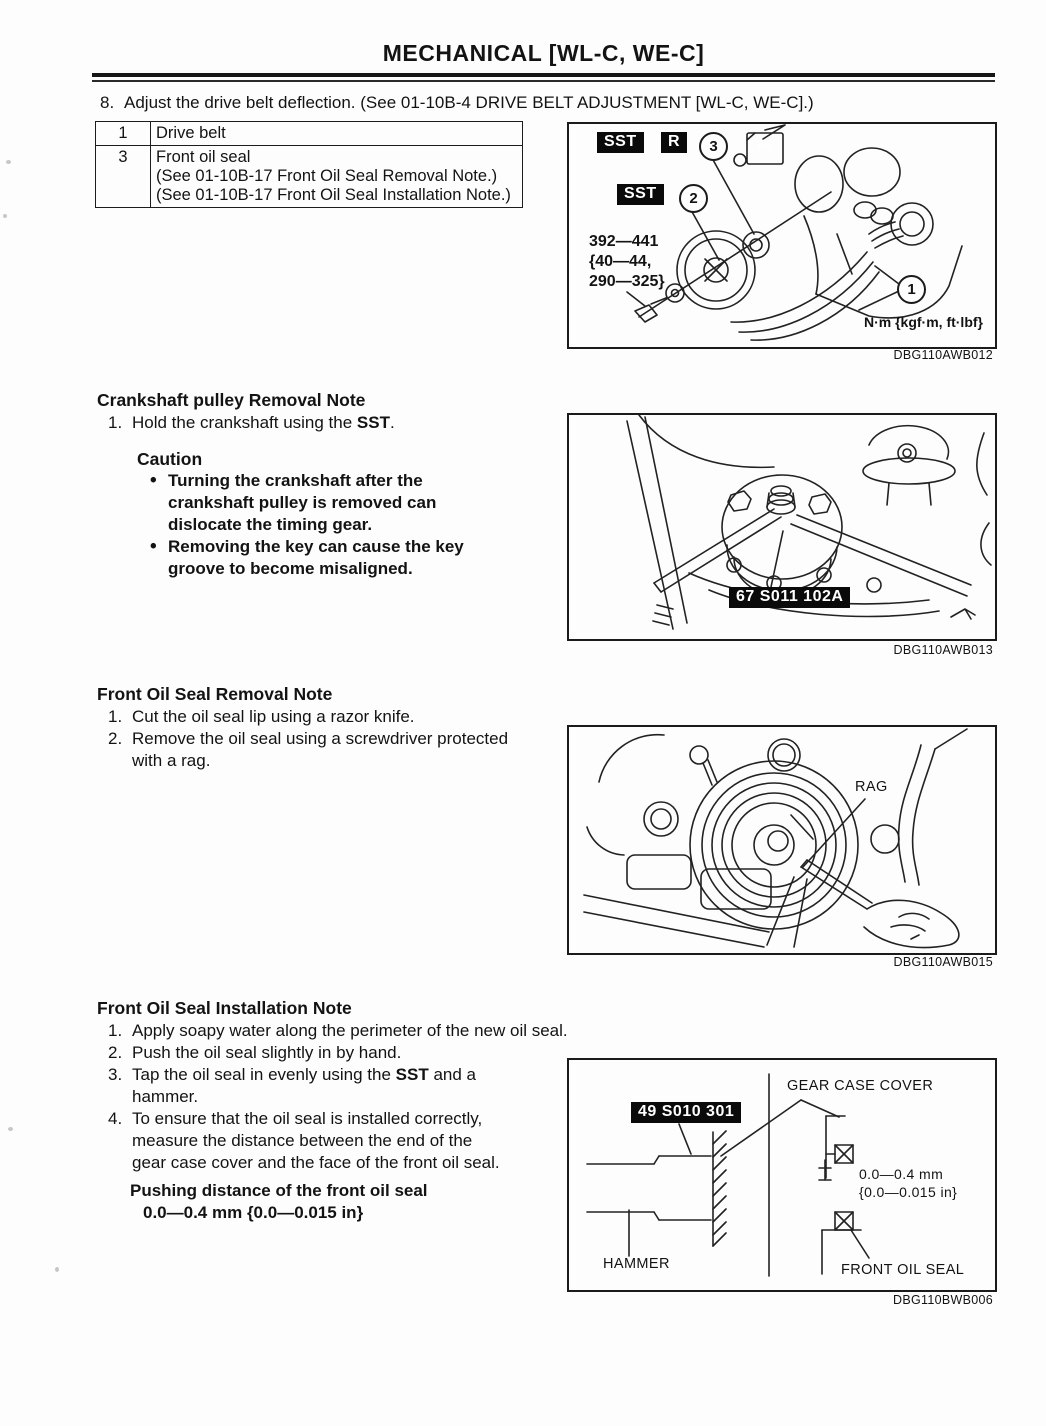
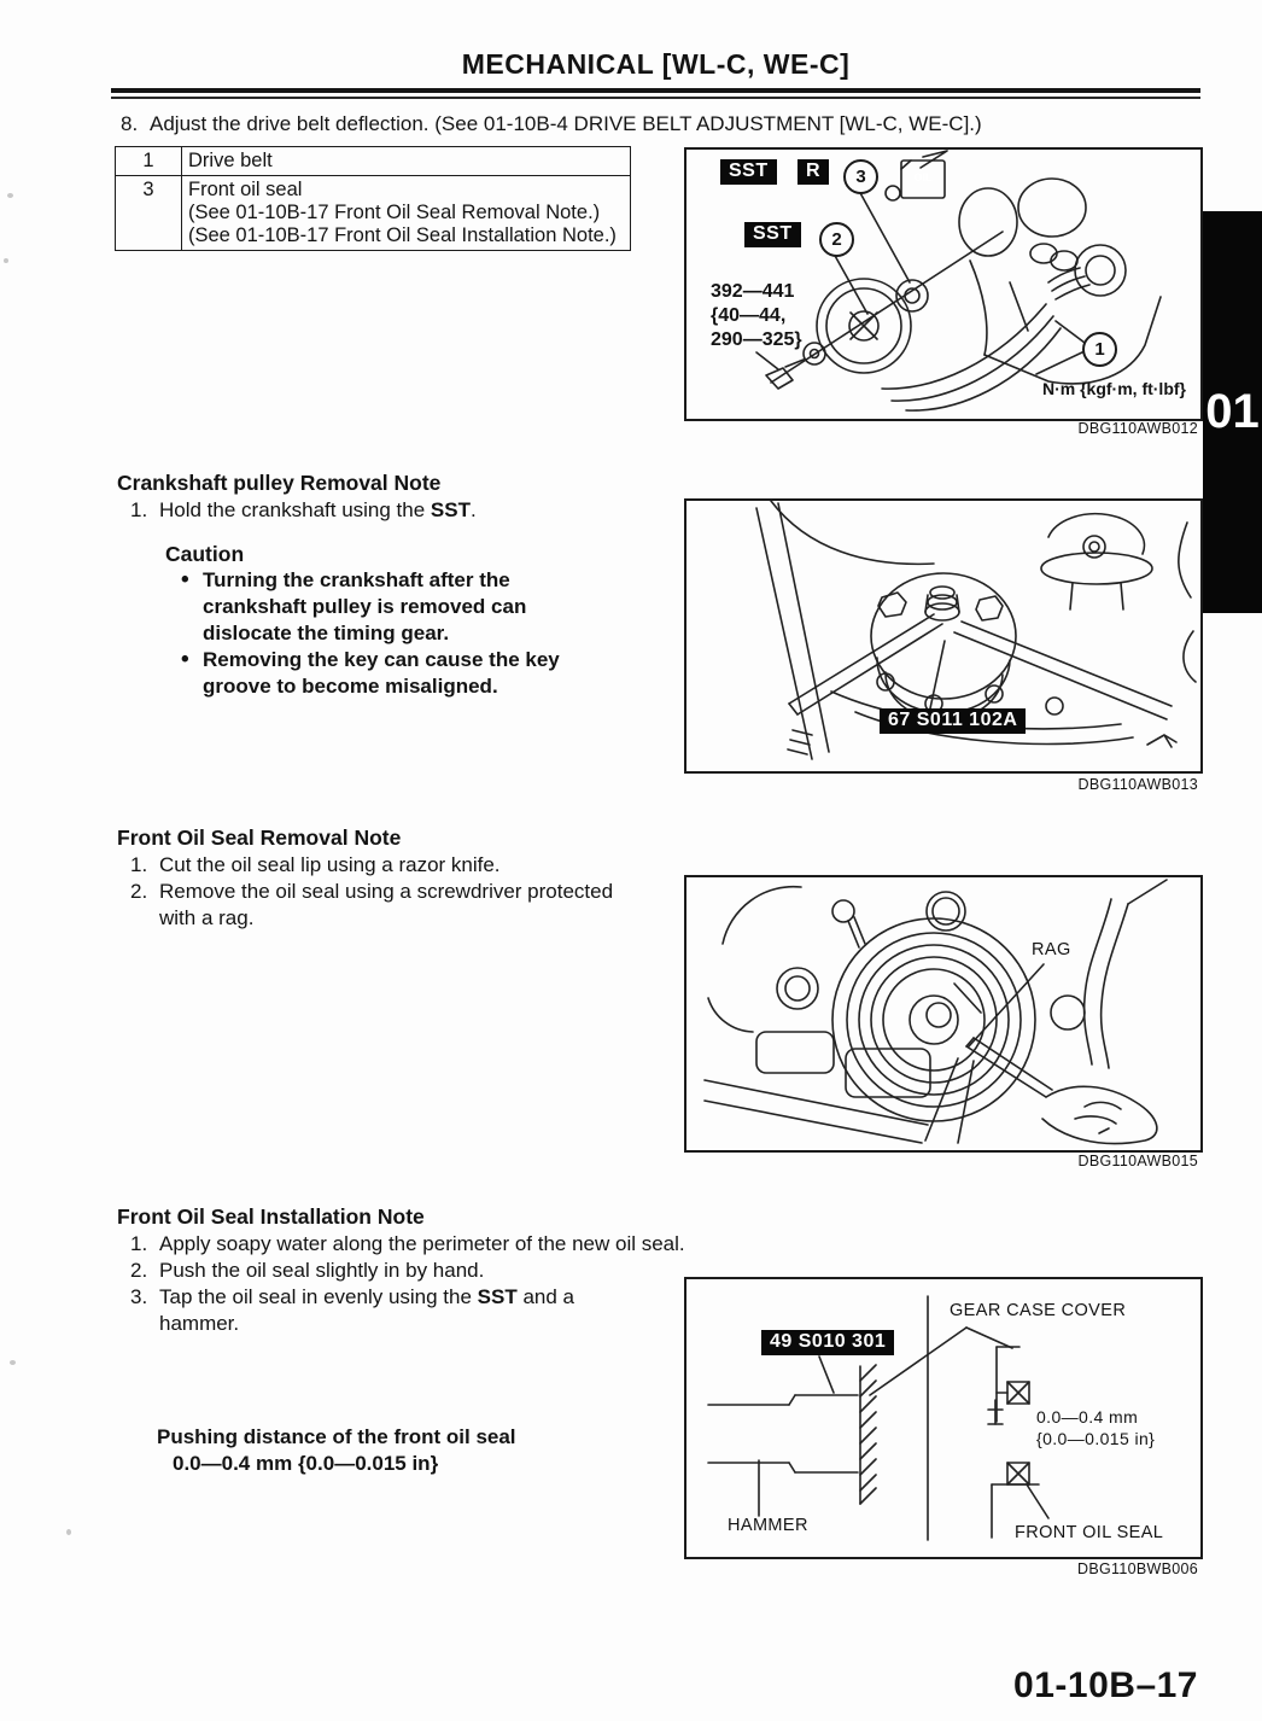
  MECHANICAL [WL-C, WE-C]
  8.
  Adjust the drive belt deflection. (See 01-10B-4 DRIVE BELT ADJUSTMENT [WL-C, WE-C].)
  1	Drive belt
  3	Front oil seal (See 01-10B-17 Front Oil Seal Removal Note.) (See 01-10B-17 Front Oil Seal Installation Note.)
  SST
  R
  3
  SST
  2
  1
  392—441
  {40—44,
  290—325}
  N·m {kgf·m, ft·lbf}
  DBG110AWB012
  Crankshaft pulley Removal Note
  1.
  Hold the crankshaft using the SST.
  Caution
  Turning the crankshaft after the
  crankshaft pulley is removed can
  dislocate the timing gear.
  Removing the key can cause the key
  groove to become misaligned.
  67 S011 102A
  DBG110AWB013
  Front Oil Seal Removal Note
  1.
  Cut the oil seal lip using a razor knife.
  2.
  Remove the oil seal using a screwdriver protected
  with a rag.
  RAG
  DBG110AWB015
  Front Oil Seal Installation Note
  1.
  Apply soapy water along the perimeter of the new oil seal.
  2.
  Push the oil seal slightly in by hand.
  3.
  Tap the oil seal in evenly using the SST and a
  hammer.
- 4.
- To ensure that the oil seal is installed correctly,
- measure the distance between the end of the
- gear case cover and the face of the front oil seal.
  Pushing distance of the front oil seal
  0.0—0.4 mm {0.0—0.015 in}
  49 S010 301
  GEAR CASE COVER
  0.0—0.4 mm
  {0.0—0.015 in}
  HAMMER
  FRONT OIL SEAL
  DBG110BWB006
+ 01
+ 01-10B–17
